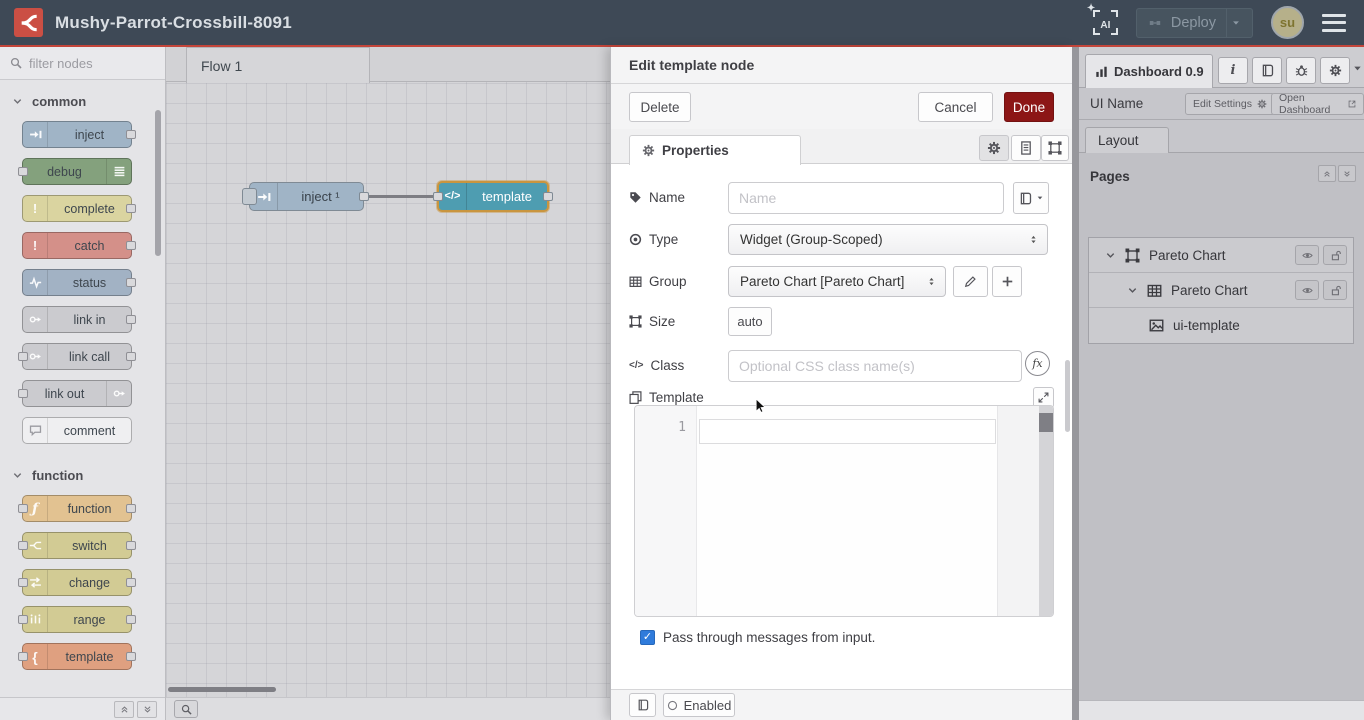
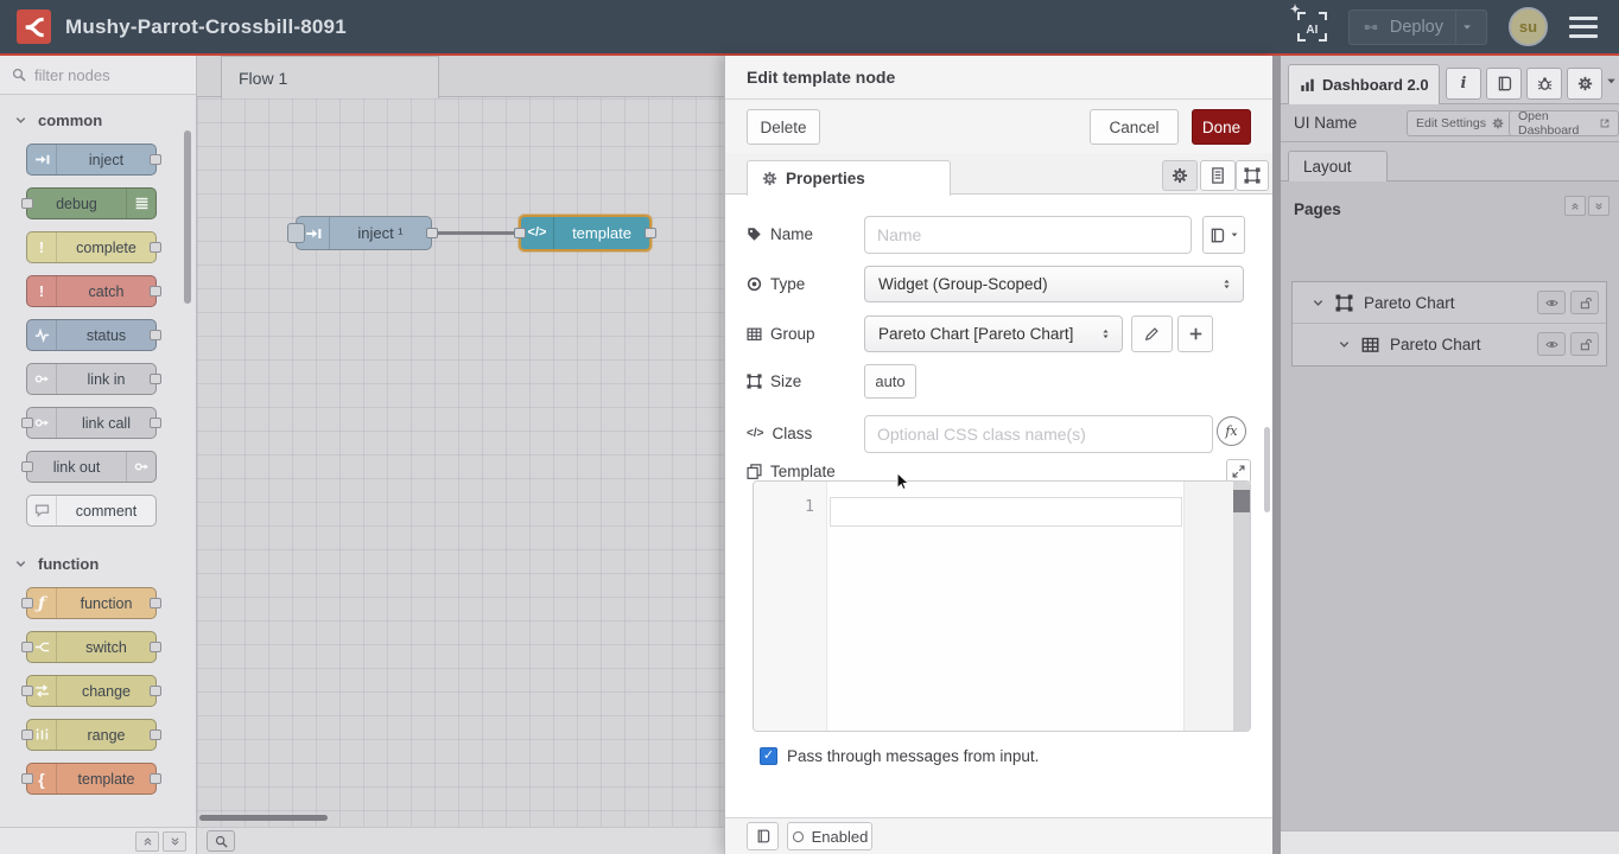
  Mushy-Parrot-Crossbill-8091
  ✦
  AI
  Deploy
  su
  filter nodes
  common
  inject
  debug
  !
  complete
  !
  catch
  status
  link in
  link call
  link out
  comment
  function
  ƒ
  function
  switch
  change
  range
  {
  template
  Flow 1
  inject ¹
  </>
  template
  Edit template node
  Delete
  Cancel
  Done
  Properties
  Name
  Name
  Type
  Widget (Group-Scoped)
  Group
  Pareto Chart [Pareto Chart]
  Size
  auto
  </>
  Class
  Optional CSS class name(s)
  fx
  Template
  1
  ✓
  Pass through messages from input.
  Enabled
- Dashboard 0.9
+ Dashboard 2.0
  i
  UI Name
  Edit Settings
  Open Dashboard
  Layout
  Pages
  Pareto Chart
  Pareto Chart
- ui-template
